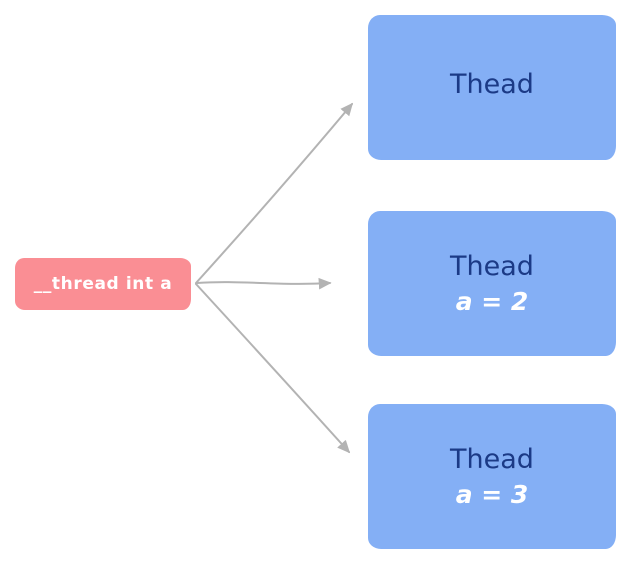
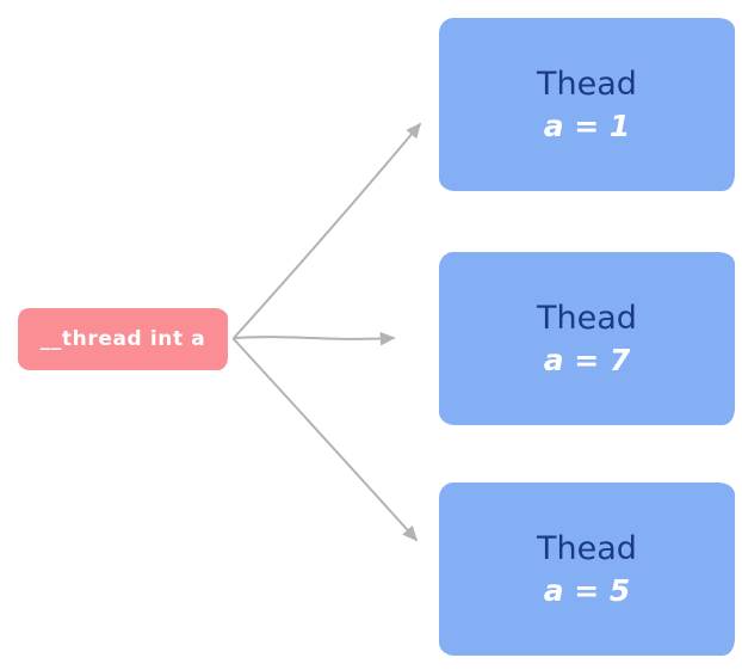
  __thread int a
  Thead
+ a = 1
  Thead
- a = 2
+ a = 7
  Thead
- a = 3
+ a = 5
